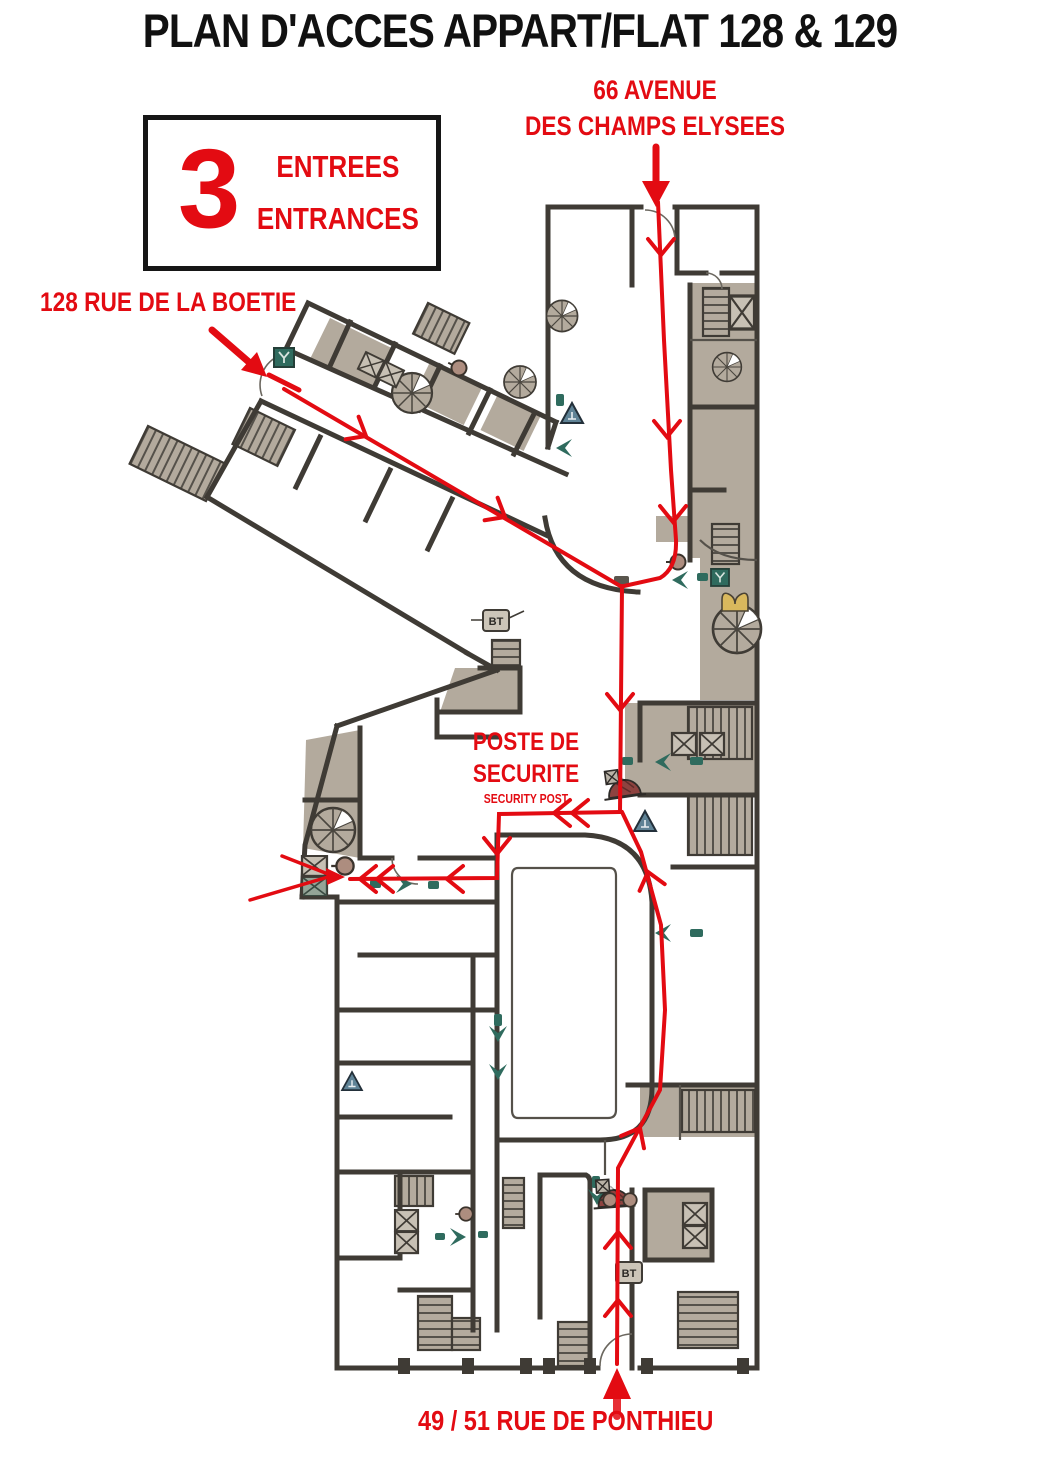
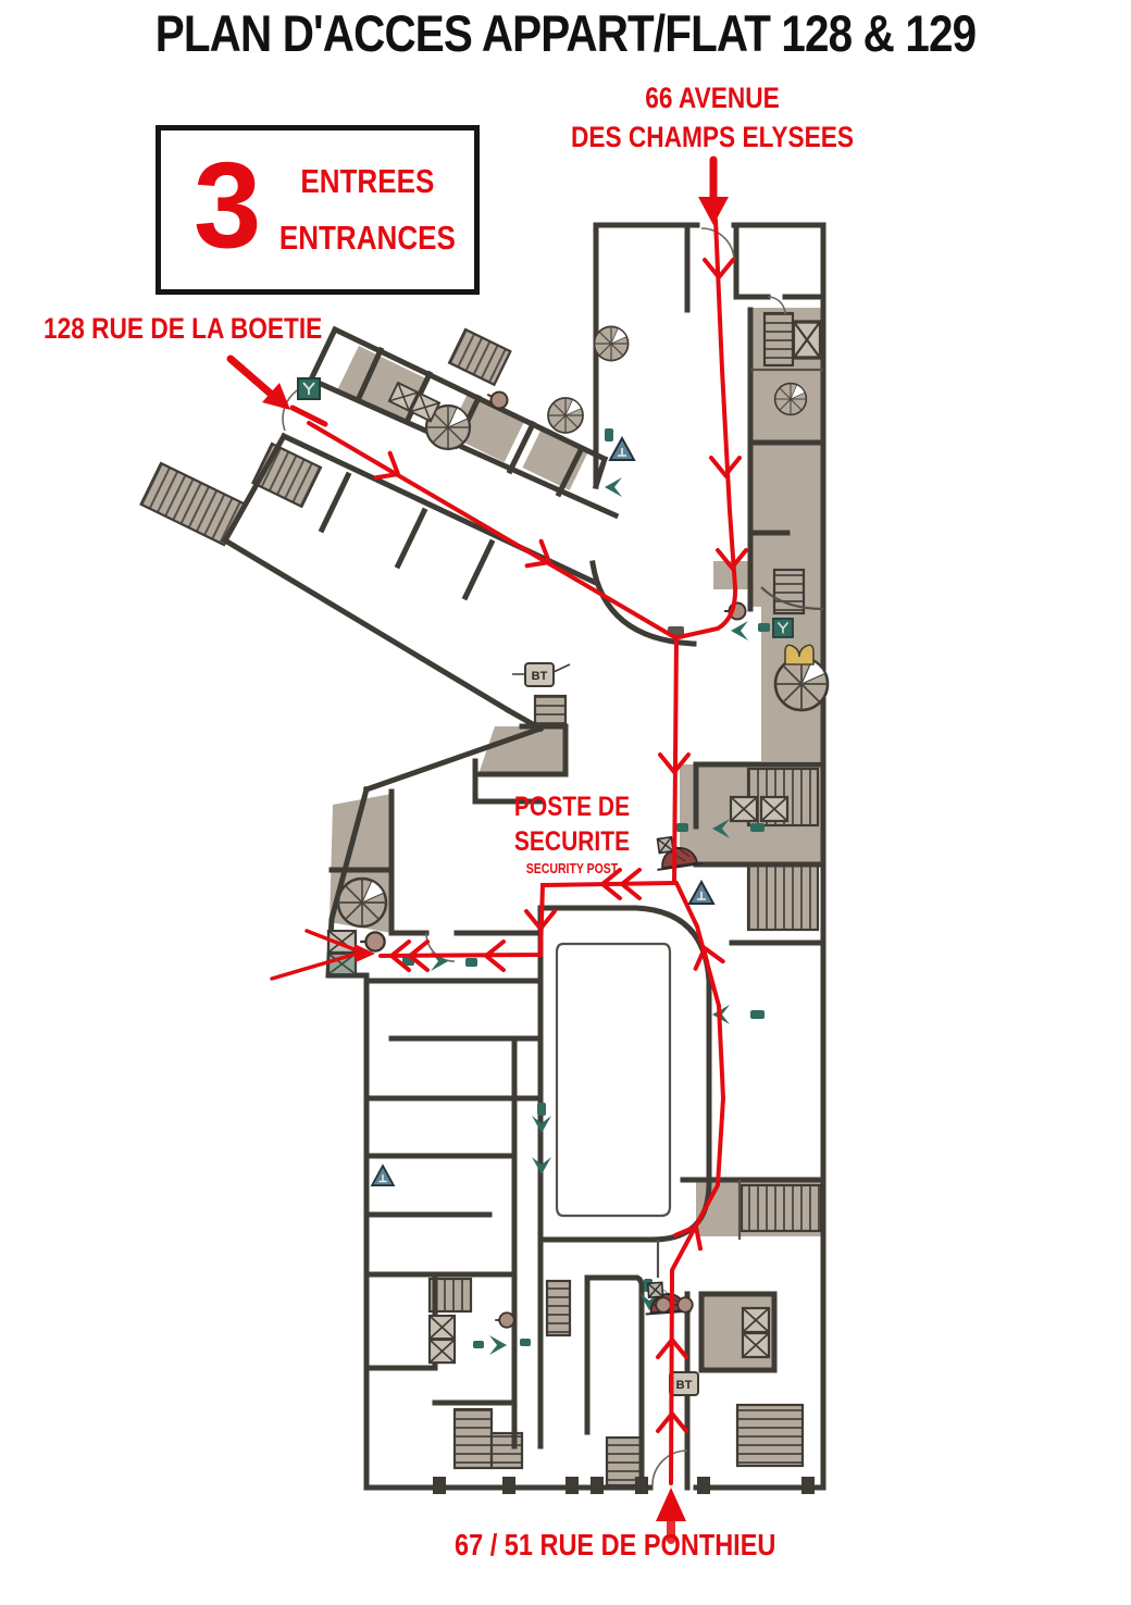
  BT
  BT
  PLAN D'ACCES APPART/FLAT 128 & 129
  66 AVENUE
  DES CHAMPS ELYSEES
  3
  ENTREES
  ENTRANCES
  128 RUE DE LA BOETIE
  POSTE DE
  SECURITE
  SECURITY POST
- 49 / 51 RUE DE PONTHIEU
+ 67 / 51 RUE DE PONTHIEU
